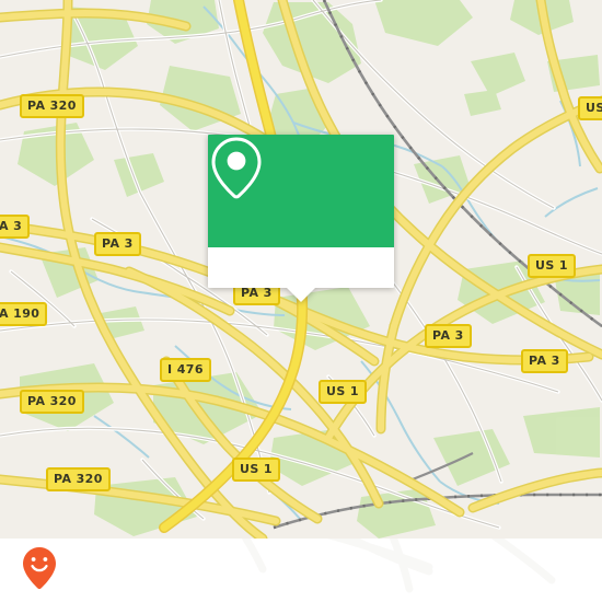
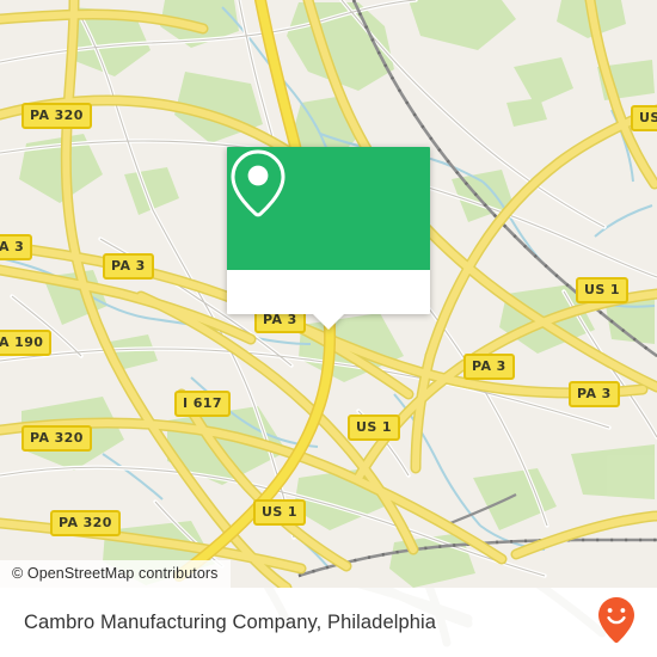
  PA 320
  US
  A 3
  PA 3
  US 1
  A 190
  PA 3
  PA 3
  PA 3
- I 476
+ I 617
  PA 320
  US 1
  US 1
  PA 320
+ © OpenStreetMap contributors
+ Cambro Manufacturing Company, Philadelphia
